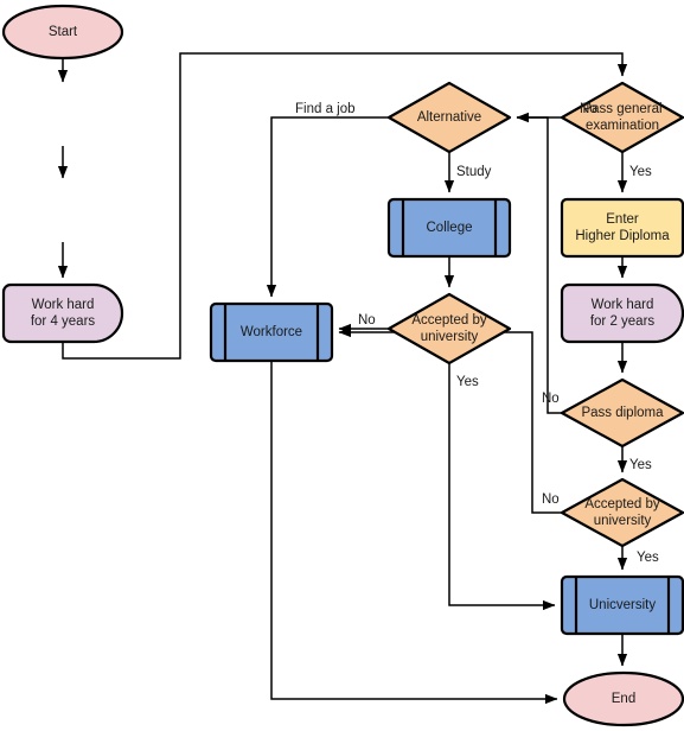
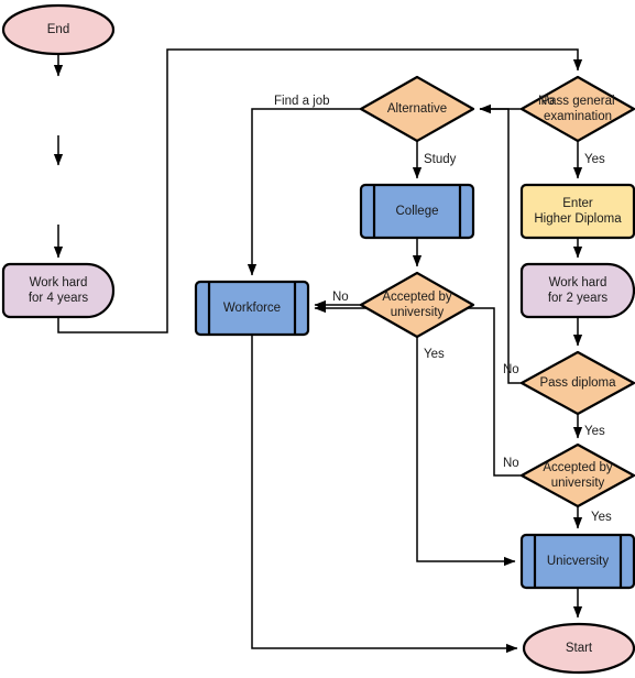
- Start
+ End
  Work hard for 4 years
  Workforce
  Alternative
  College
  Accepted by university
  Pass general examination
  Enter Higher Diploma
  Work hard for 2 years
  Pass diploma
  Accepted by university
  Unicversity
- End
+ Start
  No
  Yes
  Find a job
  Study
  No
  Yes
  No
  Yes
  Yes
  No
